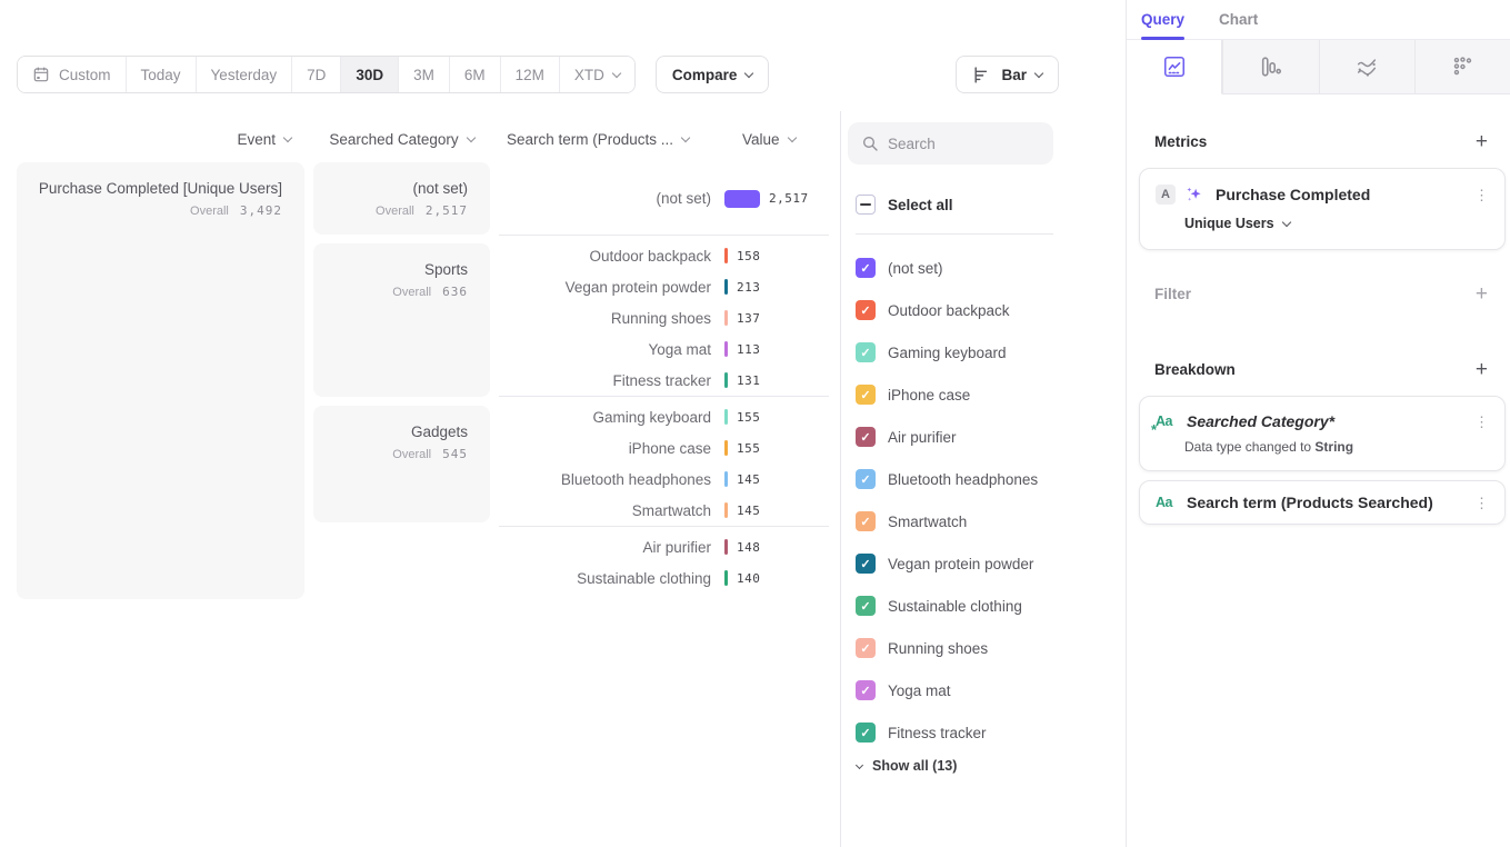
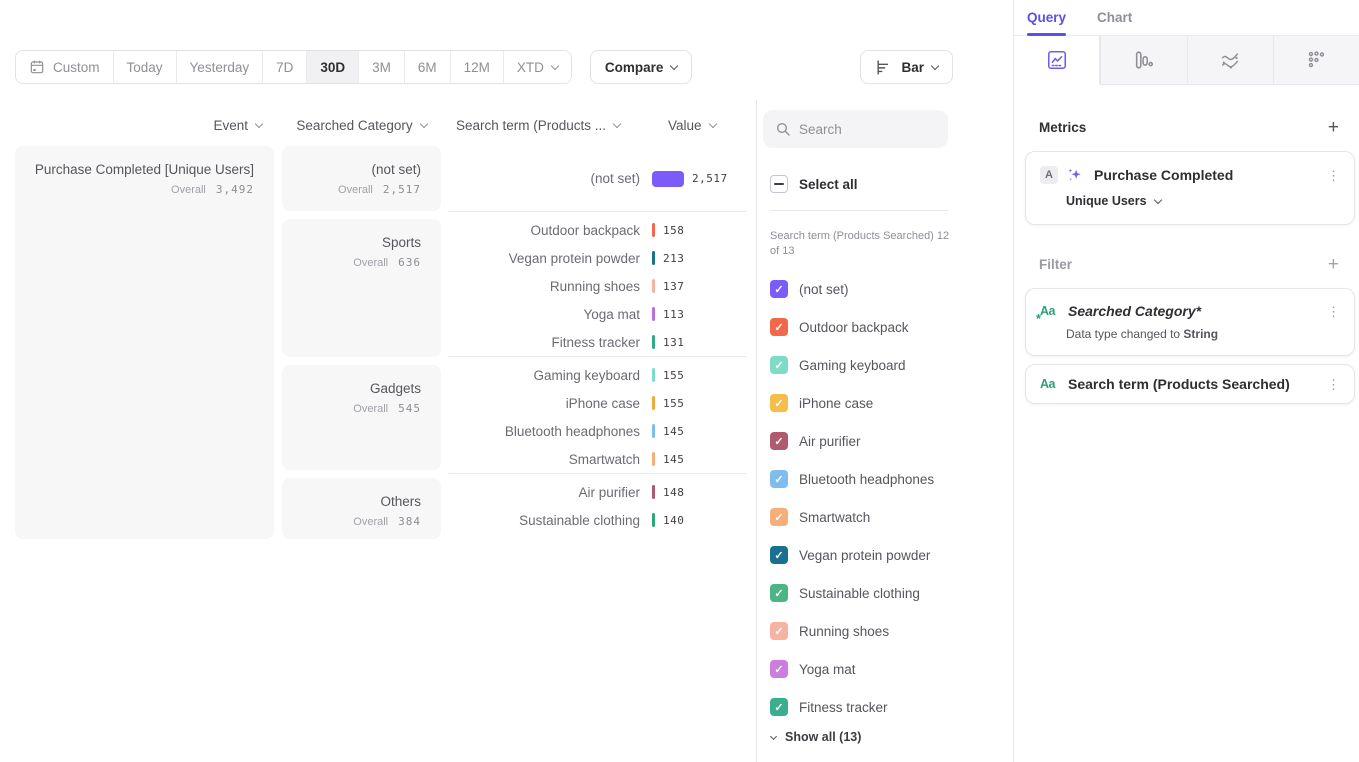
  Custom
  Today
  Yesterday
  7D
  30D
  3M
  6M
  12M
  XTD
  Compare
  Bar
  Event
  Searched Category
  Search term (Products ...
  Value
  Purchase Completed [Unique Users]
  Overall 3,492
  (not set)
  Overall 2,517
  Sports
  Overall 636
  Gadgets
  Overall 545
+ Others
+ Overall 384
  (not set)
  2,517
  Outdoor backpack
  158
  Vegan protein powder
  213
  Running shoes
  137
  Yoga mat
  113
  Fitness tracker
  131
  Gaming keyboard
  155
  iPhone case
  155
  Bluetooth headphones
  145
  Smartwatch
  145
  Air purifier
  148
  Sustainable clothing
  140
  Search
  Select all
+ Search term (Products Searched) 12 of 13
  (not set)
  Outdoor backpack
  Gaming keyboard
  iPhone case
  Air purifier
  Bluetooth headphones
  Smartwatch
  Vegan protein powder
  Sustainable clothing
  Running shoes
  Yoga mat
  Fitness tracker
  Show all (13)
  Query
  Chart
  Metrics
  A
  Purchase Completed
  Unique Users
  Filter
- Breakdown
  Aa
  Searched Category*
  Data type changed to String
  Aa
  Search term (Products Searched)
